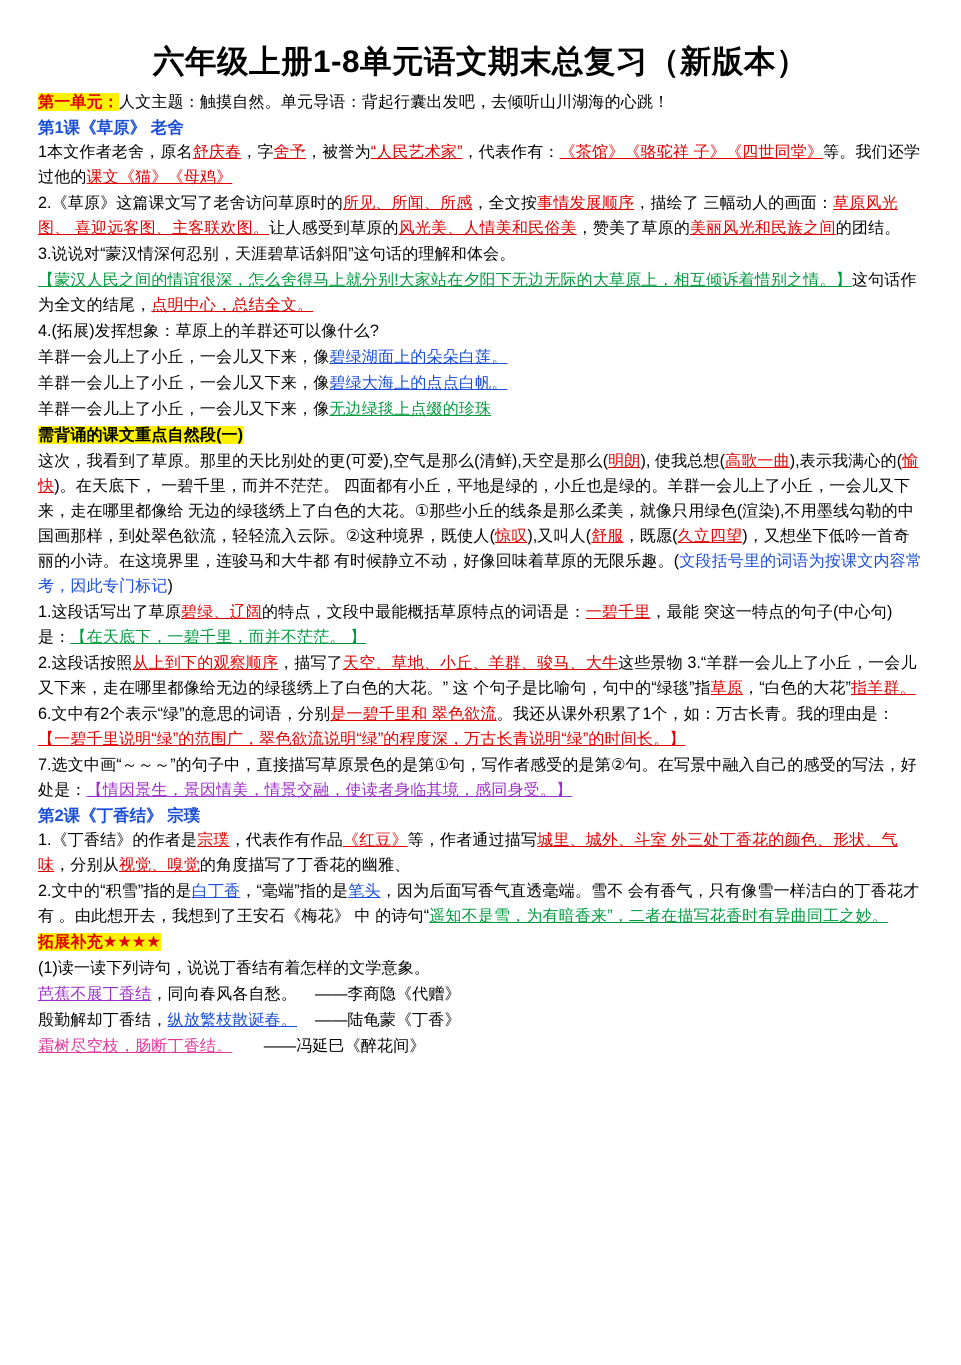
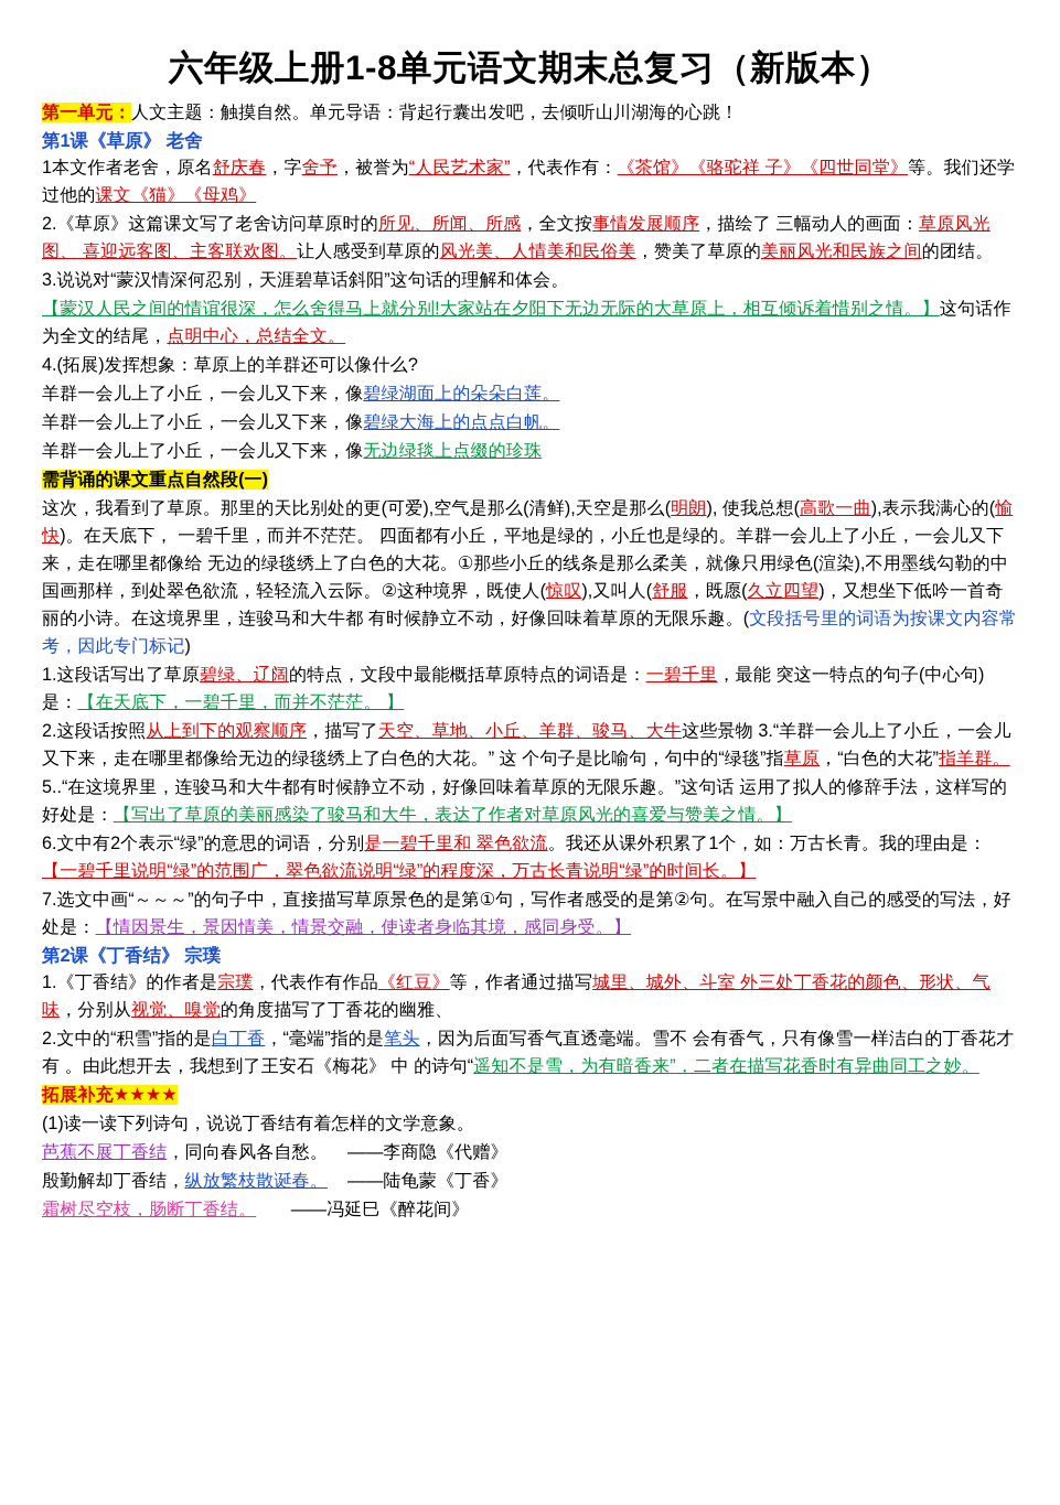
  六年级上册1-8单元语文期末总复习（新版本）
  第一单元：人文主题：触摸自然。单元导语：背起行囊出发吧，去倾听山川湖海的心跳！
  第1课《草原》 老舍
  1本文作者老舍，原名舒庆春，字舍予，被誉为“人民艺术家”，代表作有：《茶馆》《骆驼祥 子》《四世同堂》等。我们还学过他的课文《猫》《母鸡》
  2.《草原》这篇课文写了老舍访问草原时的所见、所闻、所感，全文按事情发展顺序，描绘了 三幅动人的画面：草原风光图、 喜迎远客图、主客联欢图。让人感受到草原的风光美、人情美和民俗美，赞美了草原的美丽风光和民族之间的团结。
  3.说说对“蒙汉情深何忍别，天涯碧草话斜阳”这句话的理解和体会。
  【蒙汉人民之间的情谊很深，怎么舍得马上就分别!大家站在夕阳下无边无际的大草原上，相互倾诉着惜别之情。】这句话作为全文的结尾，点明中心，总结全文。
  4.(拓展)发挥想象：草原上的羊群还可以像什么?
  羊群一会儿上了小丘，一会儿又下来，像碧绿湖面上的朵朵白莲。
  羊群一会儿上了小丘，一会儿又下来，像碧绿大海上的点点白帆。
  羊群一会儿上了小丘，一会儿又下来，像无边绿毯上点缀的珍珠
  需背诵的课文重点自然段(一)
  这次，我看到了草原。那里的天比别处的更(可爱),空气是那么(清鲜),天空是那么(明朗), 使我总想(高歌一曲),表示我满心的(愉快)。在天底下， 一碧千里，而并不茫茫。 四面都有小丘，平地是绿的，小丘也是绿的。羊群一会儿上了小丘，一会儿又下来，走在哪里都像给 无边的绿毯绣上了白色的大花。①那些小丘的线条是那么柔美，就像只用绿色(渲染),不用墨线勾勒的中国画那样，到处翠色欲流，轻轻流入云际。②这种境界，既使人(惊叹),又叫人(舒服，既愿(久立四望)，又想坐下低吟一首奇丽的小诗。在这境界里，连骏马和大牛都 有时候静立不动，好像回味着草原的无限乐趣。(文段括号里的词语为按课文内容常考，因此专门标记)
  1.这段话写出了草原碧绿、辽阔的特点，文段中最能概括草原特点的词语是：一碧千里，最能 突这一特点的句子(中心句)是：【在天底下，一碧千里，而并不茫茫。 】
  2.这段话按照从上到下的观察顺序，描写了天空、草地、小丘、羊群、骏马、大牛这些景物 3.“羊群一会儿上了小丘，一会儿又下来，走在哪里都像给无边的绿毯绣上了白色的大花。” 这 个句子是比喻句，句中的“绿毯”指草原，“白色的大花”指羊群。
+ 5..“在这境界里，连骏马和大牛都有时候静立不动，好像回味着草原的无限乐趣。”这句话 运用了拟人的修辞手法，这样写的好处是：【写出了草原的美丽感染了骏马和大牛，表达了作者对草原风光的喜爱与赞美之情。】
  6.文中有2个表示“绿”的意思的词语，分别是一碧千里和 翠色欲流。我还从课外积累了1个，如：万古长青。我的理由是：【一碧千里说明“绿”的范围广，翠色欲流说明“绿”的程度深，万古长青说明“绿”的时间长。】
  7.选文中画“～～～”的句子中，直接描写草原景色的是第①句，写作者感受的是第②句。在写景中融入自己的感受的写法，好处是：【情因景生，景因情美，情景交融，使读者身临其境，感同身受。】
  第2课《丁香结》 宗璞
  1.《丁香结》的作者是宗璞，代表作有作品《红豆》等，作者通过描写城里、城外、斗室 外三处丁香花的颜色、形状、气味，分别从视觉、嗅觉的角度描写了丁香花的幽雅、
  2.文中的“积雪”指的是白丁香，“毫端”指的是笔头，因为后面写香气直透毫端。雪不 会有香气，只有像雪一样洁白的丁香花才有 。由此想开去，我想到了王安石《梅花》 中 的诗句“遥知不是雪，为有暗香来”，二者在描写花香时有异曲同工之妙。
  拓展补充★★★★
  (1)读一读下列诗句，说说丁香结有着怎样的文学意象。
  芭蕉不展丁香结，同向春风各自愁。 ——李商隐《代赠》
  殷勤解却丁香结，纵放繁枝散诞春。 ——陆龟蒙《丁香》
  霜树尽空枝，肠断丁香结。 ——冯延巳《醉花间》
